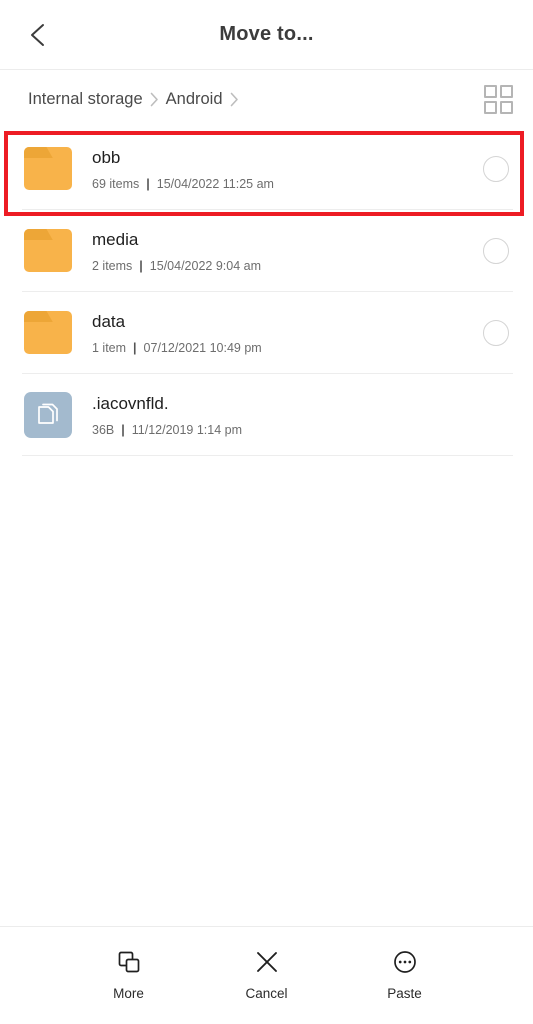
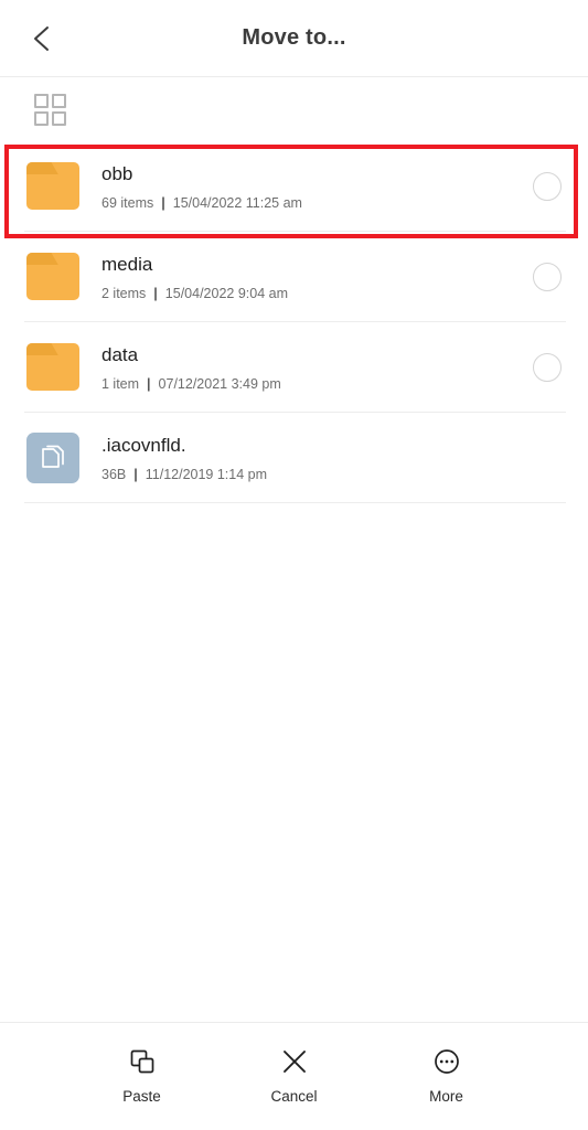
  Move to...
- Internal storage
- Android
  obb
  69 items
  |
  15/04/2022 11:25 am
  media
  2 items
  |
  15/04/2022 9:04 am
  data
  1 item
  |
- 07/12/2021 10:49 pm
+ 07/12/2021 3:49 pm
  .iacovnfld.
  36B
  |
  11/12/2019 1:14 pm
- More
+ Paste
  Cancel
- Paste
+ More
